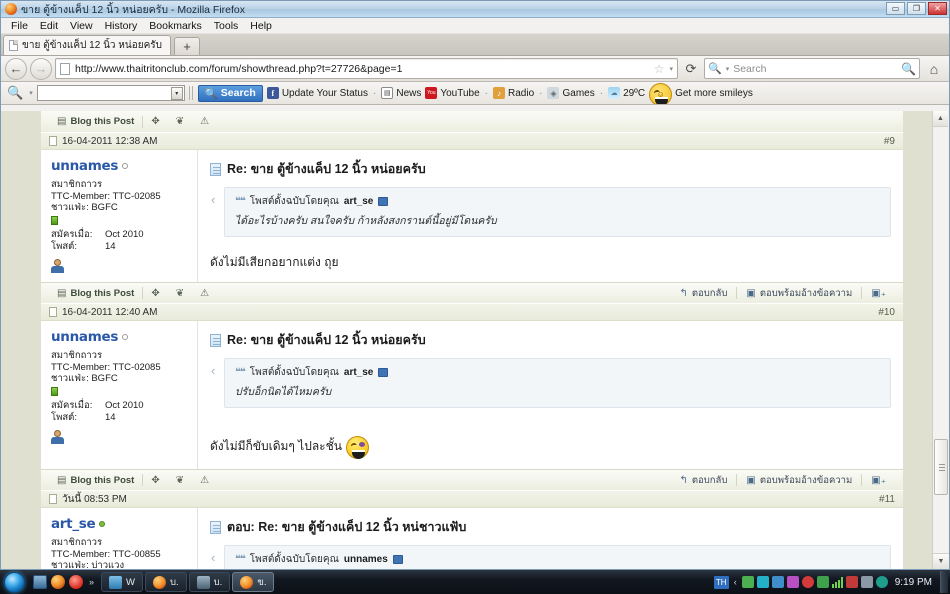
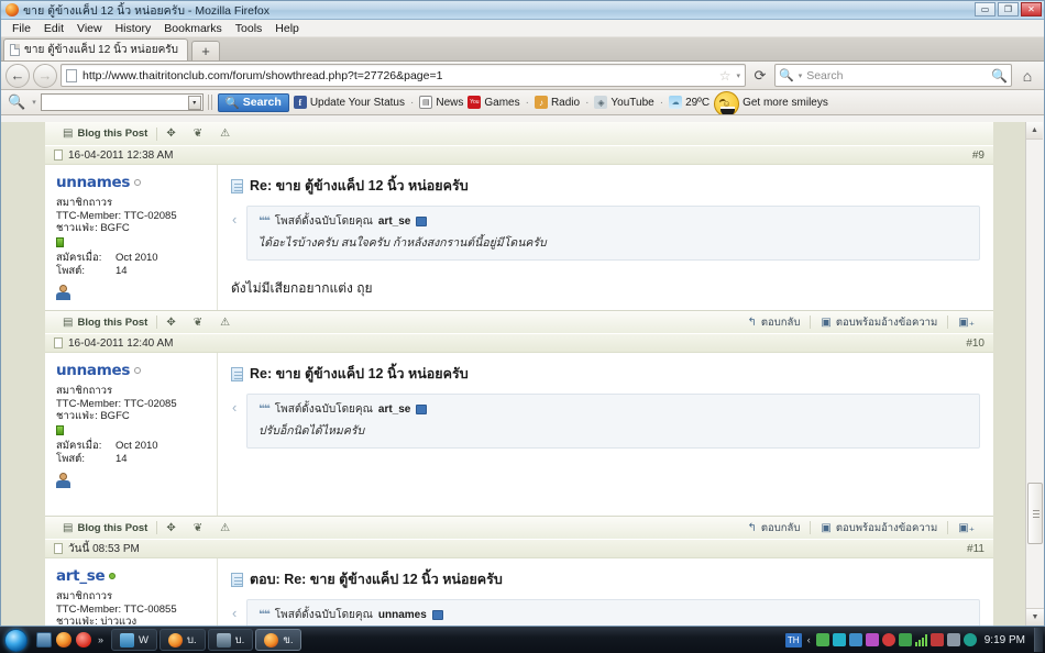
  ขาย ตู้ข้างแค็ป 12 นิ้ว หน่อยครับ - Mozilla Firefox
  ▭
  ❐
  ✕
  File
  Edit
  View
  History
  Bookmarks
  Tools
  Help
  ขาย ตู้ข้างแค็ป 12 นิ้ว หน่อยครับ
  +
  ←
  →
  http://www.thaitritonclub.com/forum/showthread.php?t=27726&page=1
  ☆
  ⟳
  🔍
  Search
  🔍
  ⌂
  🔍
  🔍
  Search
  f
  Update Your Status
  ·
  News
- YouTube
+ Games
  ·
  ♪
  Radio
  ·
  ◈
- Games
+ YouTube
  ·
  29ºC
  ☺
  Get more smileys
  ▤
  Blog this Post
  ✥
  ❦
  ⚠
  16-04-2011 12:38 AM
  #9
  unnames
  สมาชิกถาวร
  TTC-Member: TTC-02085
  ชาวแฟ่ะ: BGFC
  สมัครเมื่อ:
  Oct 2010
  โพสต์:
  14
  Re: ขาย ตู้ข้างแค็ป 12 นิ้ว หน่อยครับ
  ‹
  ❝❝
  โพสต์ดั้งฉบับโดยคุณ
  art_se
  ได้อะไรบ้างครับ สนใจครับ ก้าหลังสงกรานต์นี้อยู่มีโดนครับ
  ดังไม่มีเสียกอยากแต่ง ถุย
  ▤
  Blog this Post
  ✥
  ❦
  ⚠
  ↰
  ตอบกลับ
  ▣
  ตอบพร้อมอ้างข้อความ
  ▣₊
  16-04-2011 12:40 AM
  #10
  unnames
  สมาชิกถาวร
  TTC-Member: TTC-02085
  ชาวแฟ่ะ: BGFC
  สมัครเมื่อ:
  Oct 2010
  โพสต์:
  14
  Re: ขาย ตู้ข้างแค็ป 12 นิ้ว หน่อยครับ
  ‹
  ❝❝
  โพสต์ดั้งฉบับโดยคุณ
  art_se
  ปรับอ็กนิดได้ไหมครับ
- ดังไม่มีก็ขับเดิมๆ ไปละชั้น
  ▤
  Blog this Post
  ✥
  ❦
  ⚠
  ↰
  ตอบกลับ
  ▣
  ตอบพร้อมอ้างข้อความ
  ▣₊
  วันนี้ 08:53 PM
  #11
  art_se
  สมาชิกถาวร
  TTC-Member: TTC-00855
  ชาวแฟ่ะ: บ่าวแวง
- ตอบ: Re: ขาย ตู้ข้างแค็ป 12 นิ้ว หน่ชาวแฟับ
+ ตอบ: Re: ขาย ตู้ข้างแค็ป 12 นิ้ว หน่อยครับ
  ‹
  ❝❝
  โพสต์ดั้งฉบับโดยคุณ
  unnames
  »
  W
  บ.
  บ.
  ข.
  TH
  ‹
  9:19 PM
